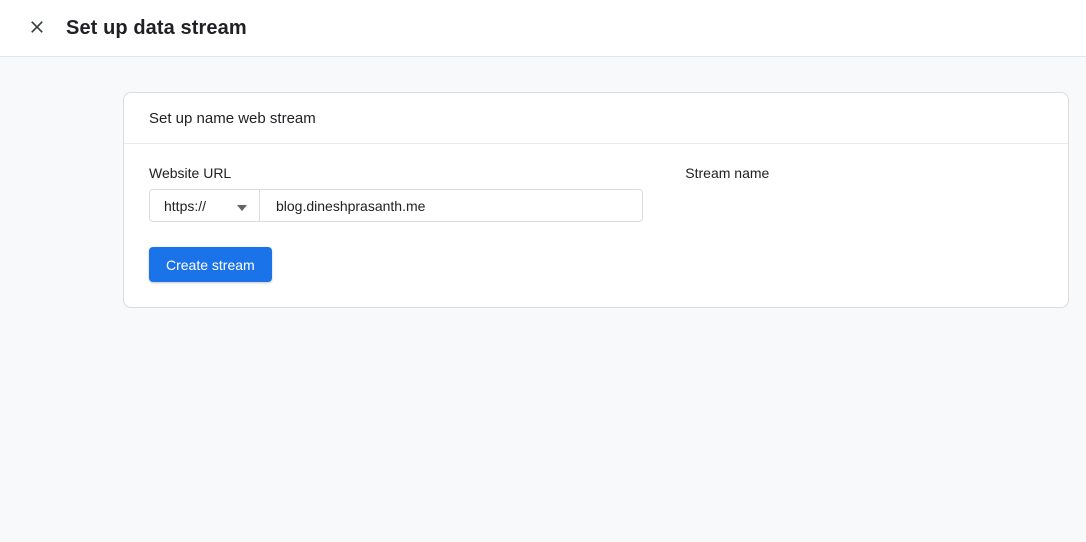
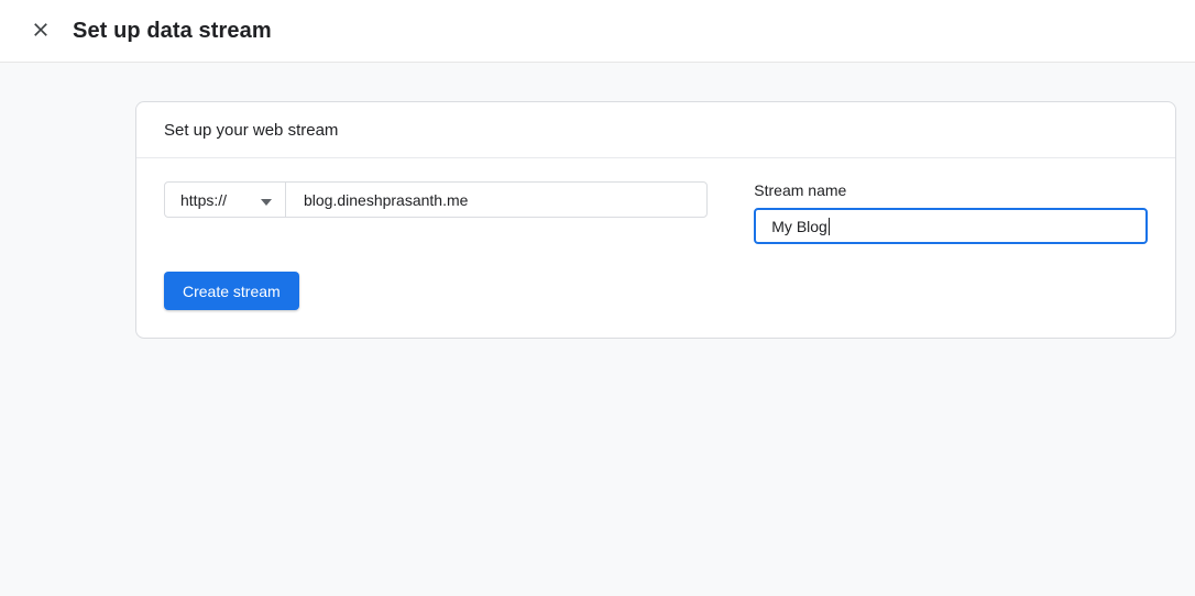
  Set up data stream
- Set up name web stream
+ Set up your web stream
- Website URL
  https://
  blog.dineshprasanth.me
  Stream name
+ My Blog
  Create stream
